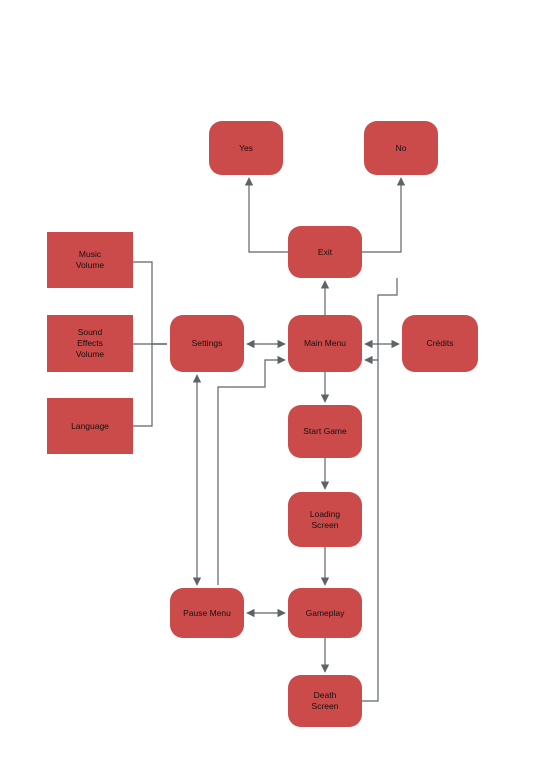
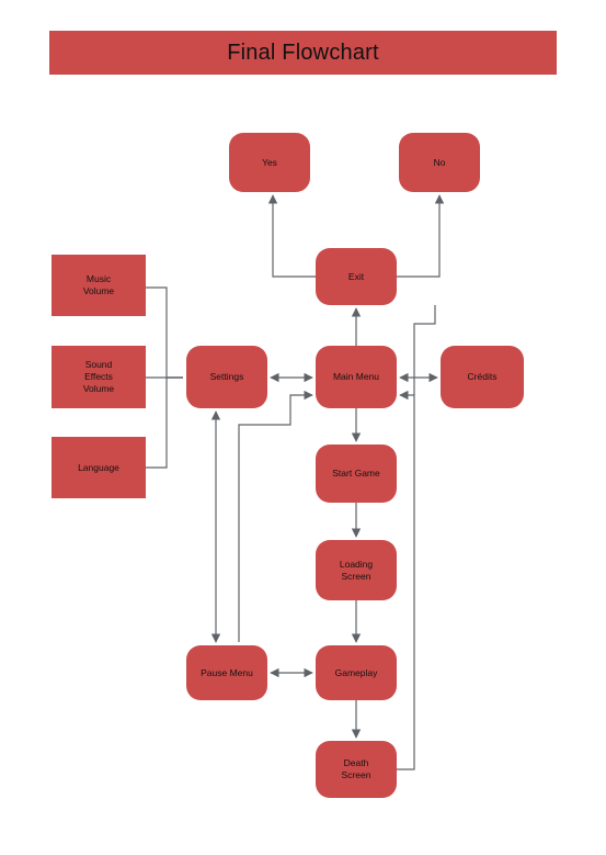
+ Final Flowchart
  Yes
  No
  Exit
  Music
  Volume
  Sound
  Effects
  Volume
  Settings
  Main Menu
  Crédits
  Language
  Start Game
  Loading
  Screen
  Pause Menu
  Gameplay
  Death
  Screen
